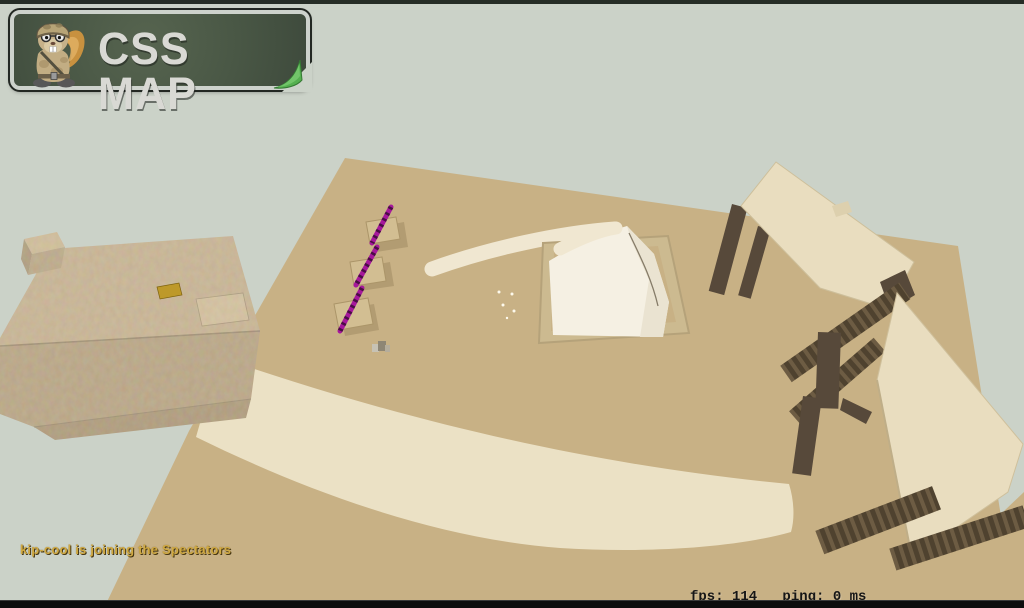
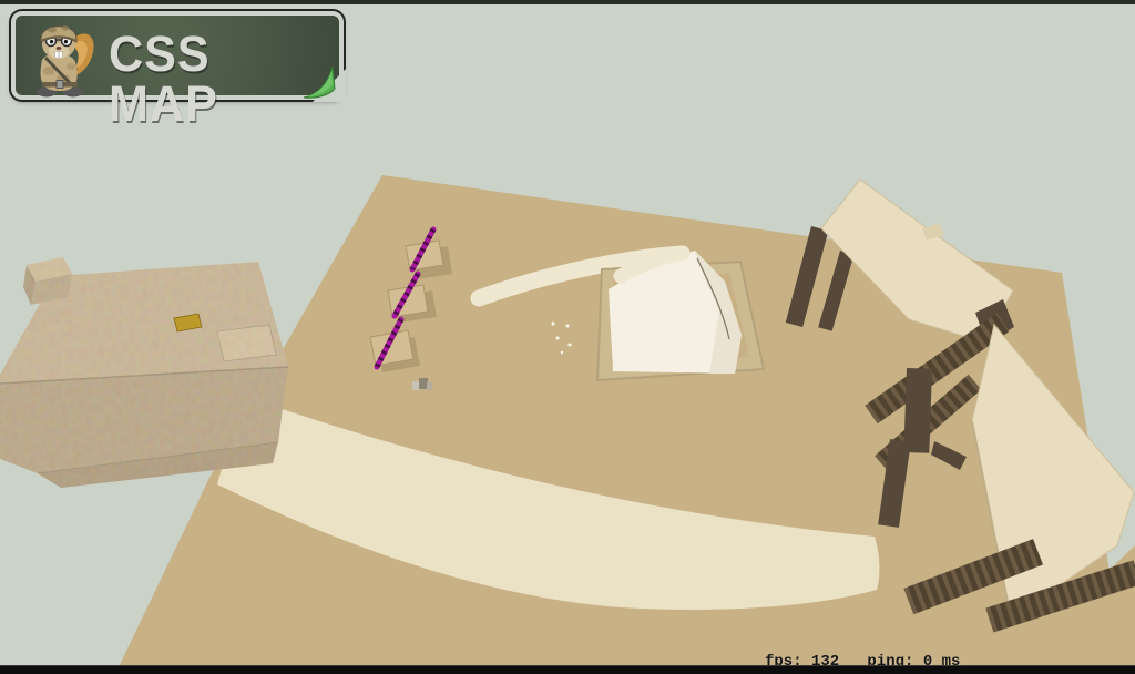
- kip-cool is joining the Spectators
- fps: 114 ping: 0 ms
+ fps: 132 ping: 0 ms
  CSS MAP
